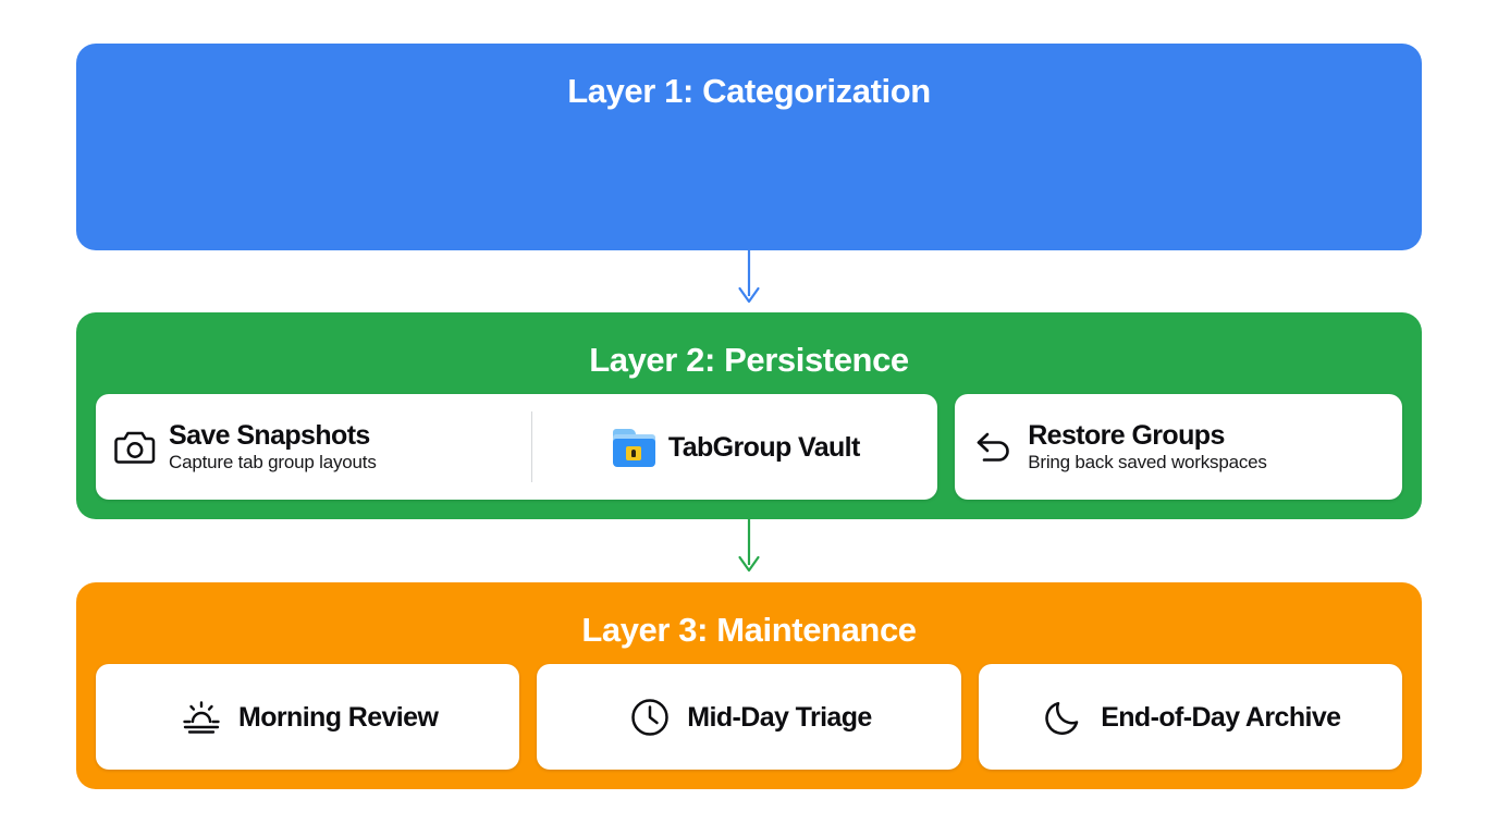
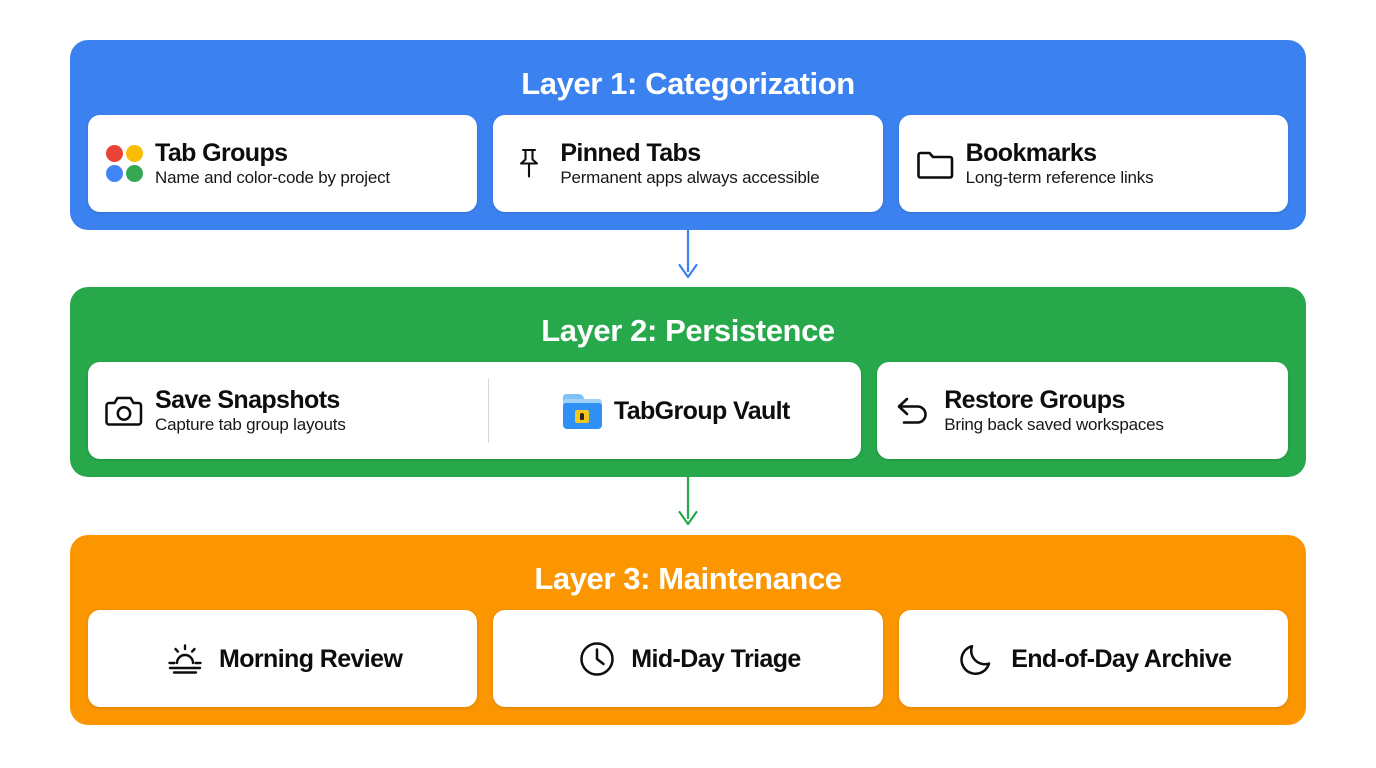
  Layer 1: Categorization
+ Tab Groups
+ Name and color-code by project
+ Pinned Tabs
+ Permanent apps always accessible
+ Bookmarks
+ Long-term reference links
  Layer 2: Persistence
  Save Snapshots
  Capture tab group layouts
  TabGroup Vault
  Restore Groups
  Bring back saved workspaces
  Layer 3: Maintenance
  Morning Review
  Mid-Day Triage
  End-of-Day Archive
